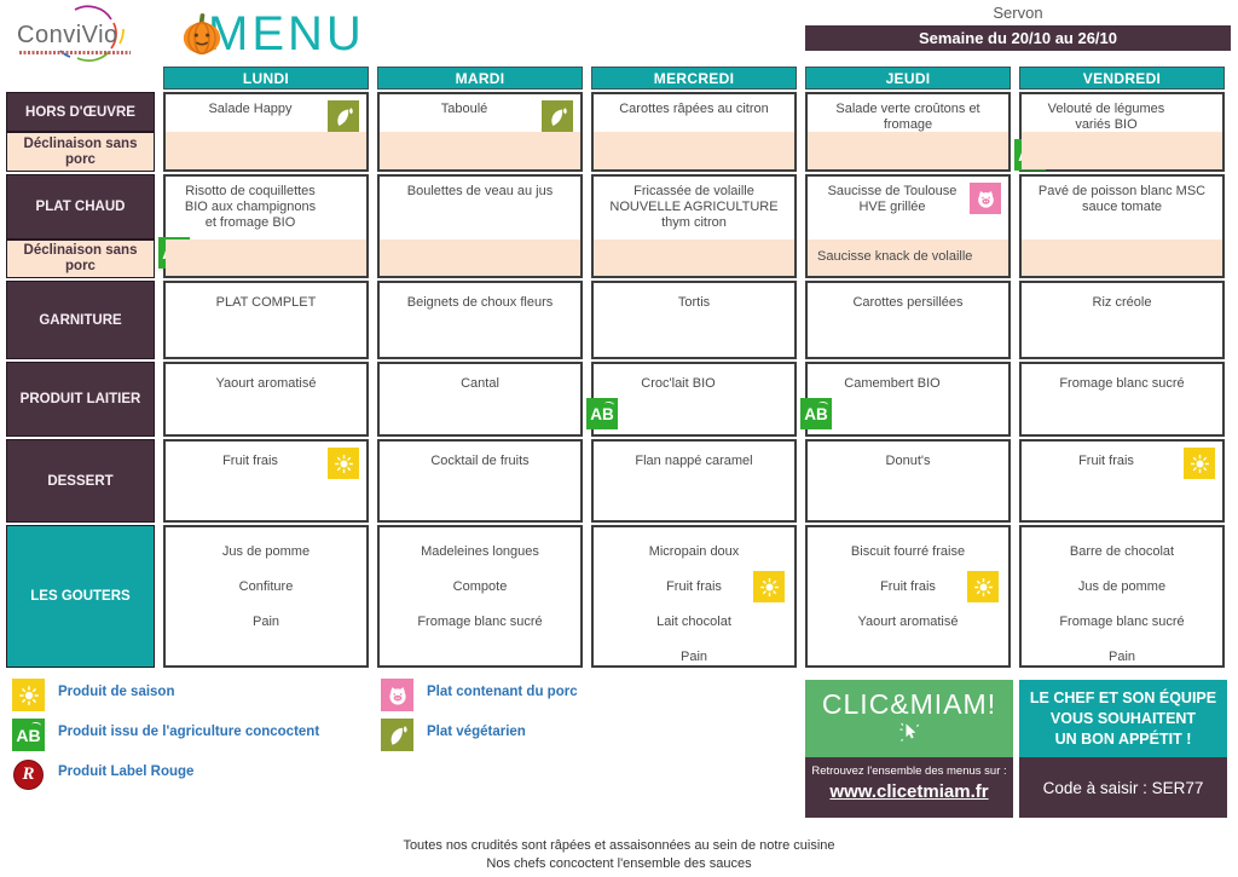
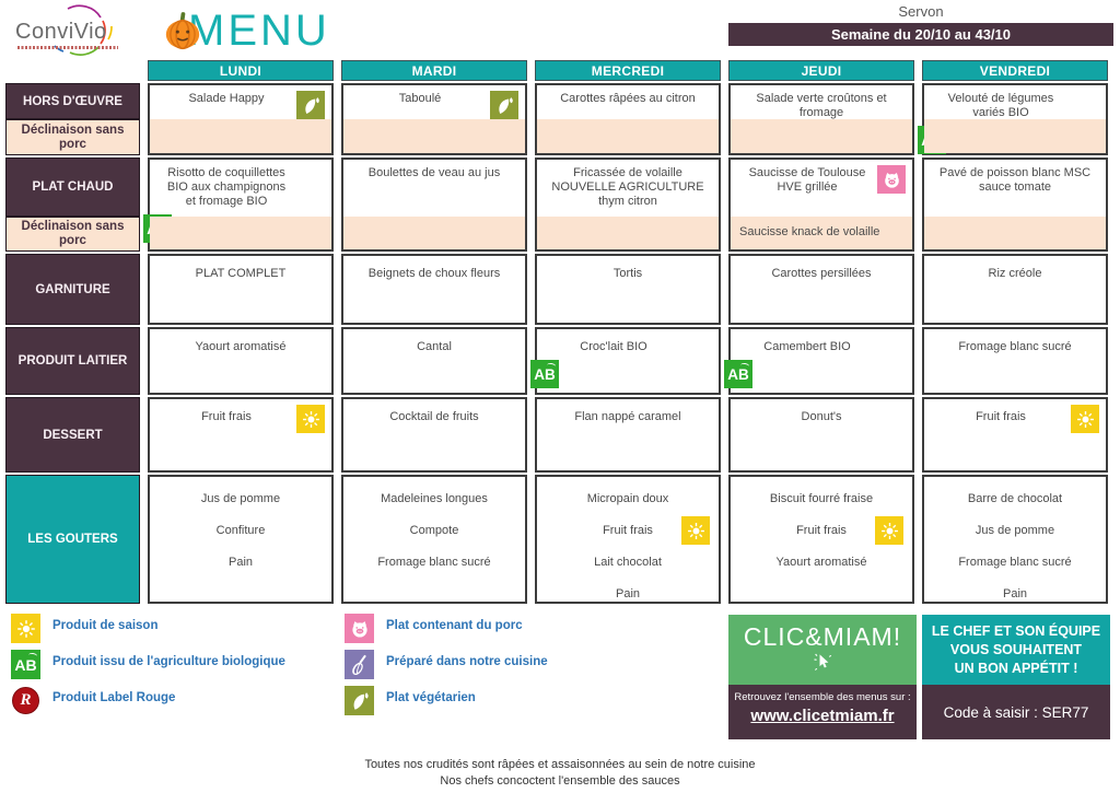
  ConviVio
  MENU
  Servon
- Semaine du 20/10 au 26/10
+ Semaine du 20/10 au 43/10
  LUNDI
  MARDI
  MERCREDI
  JEUDI
  VENDREDI
  HORS D'ŒUVRE
  Déclinaison sans porc
  PLAT CHAUD
  Déclinaison sans porc
  GARNITURE
  PRODUIT LAITIER
  DESSERT
  LES GOUTERS
  Salade Happy
  Taboulé
  Carottes râpées au citron
  Salade verte croûtons et fromage
  Velouté de légumes variés BIO
  Risotto de coquillettes BIO aux champignons et fromage BIO
  Boulettes de veau au jus
  Fricassée de volaille NOUVELLE AGRICULTURE thym citron
  Saucisse de Toulouse HVE grillée
  Saucisse knack de volaille
  Pavé de poisson blanc MSC sauce tomate
  PLAT COMPLET
  Beignets de choux fleurs
  Tortis
  Carottes persillées
  Riz créole
  Yaourt aromatisé
  Cantal
  Croc'lait BIO
  AB
  Camembert BIO
  AB
  Fromage blanc sucré
  Fruit frais
  Cocktail de fruits
  Flan nappé caramel
  Donut's
  Fruit frais
  Jus de pomme
  Confiture
  Pain
  Madeleines longues
  Compote
  Fromage blanc sucré
  Micropain doux
  Fruit frais
  Lait chocolat
  Pain
  Biscuit fourré fraise
  Fruit frais
  Yaourt aromatisé
  Barre de chocolat
  Jus de pomme
  Fromage blanc sucré
  Pain
  Produit de saison
  AB
- Produit issu de l'agriculture concoctent
+ Produit issu de l'agriculture biologique
  R
  Produit Label Rouge
  Plat contenant du porc
+ Préparé dans notre cuisine
  Plat végétarien
  CLIC&MIAM!
  Retrouvez l'ensemble des menus sur :
  www.clicetmiam.fr
  LE CHEF ET SON ÉQUIPE
  VOUS SOUHAITENT
  UN BON APPÉTIT !
  Code à saisir : SER77
  Toutes nos crudités sont râpées et assaisonnées au sein de notre cuisine
  Nos chefs concoctent l'ensemble des sauces
